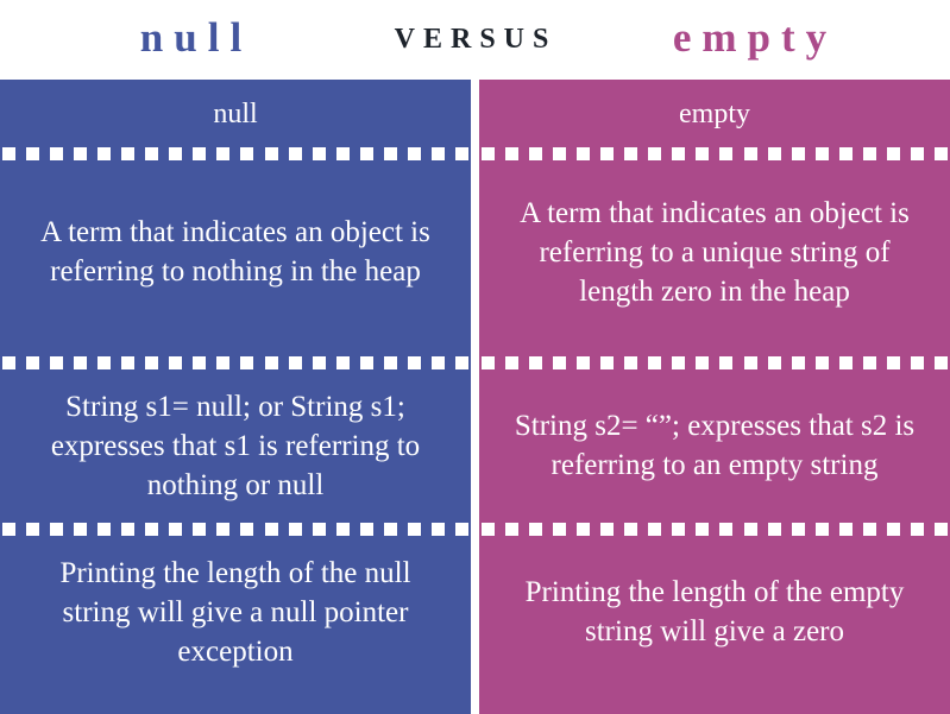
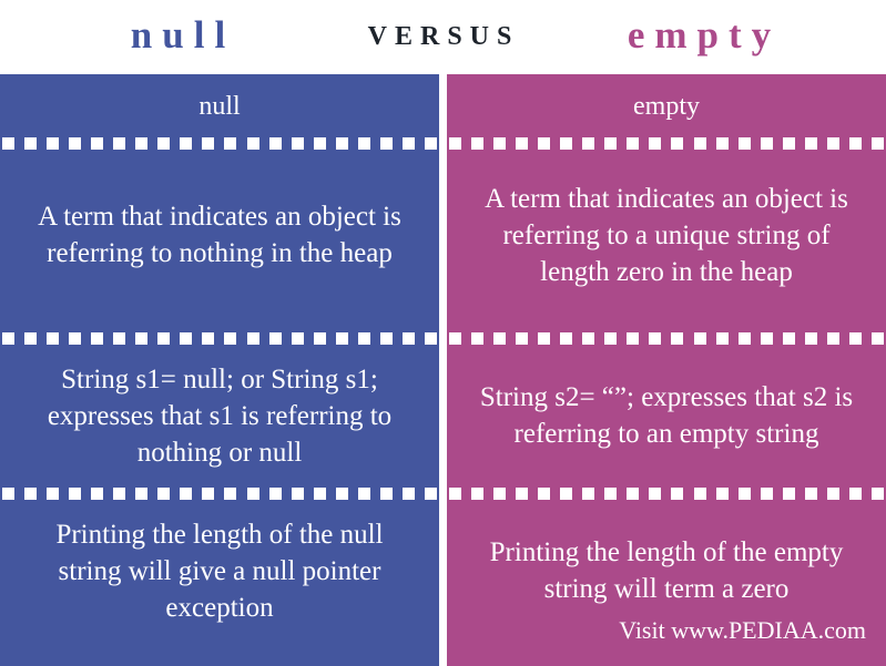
  null
  VERSUS
  empty
  null
  A term that indicates an object is referring to nothing in the heap
  String s1= null; or String s1; expresses that s1 is referring to nothing or null
  Printing the length of the null string will give a null pointer exception
  empty
  A term that indicates an object is referring to a unique string of length zero in the heap
  String s2= “”; expresses that s2 is referring to an empty string
- Printing the length of the empty string will give a zero
+ Printing the length of the empty string will term a zero
+ Visit www.PEDIAA.com
